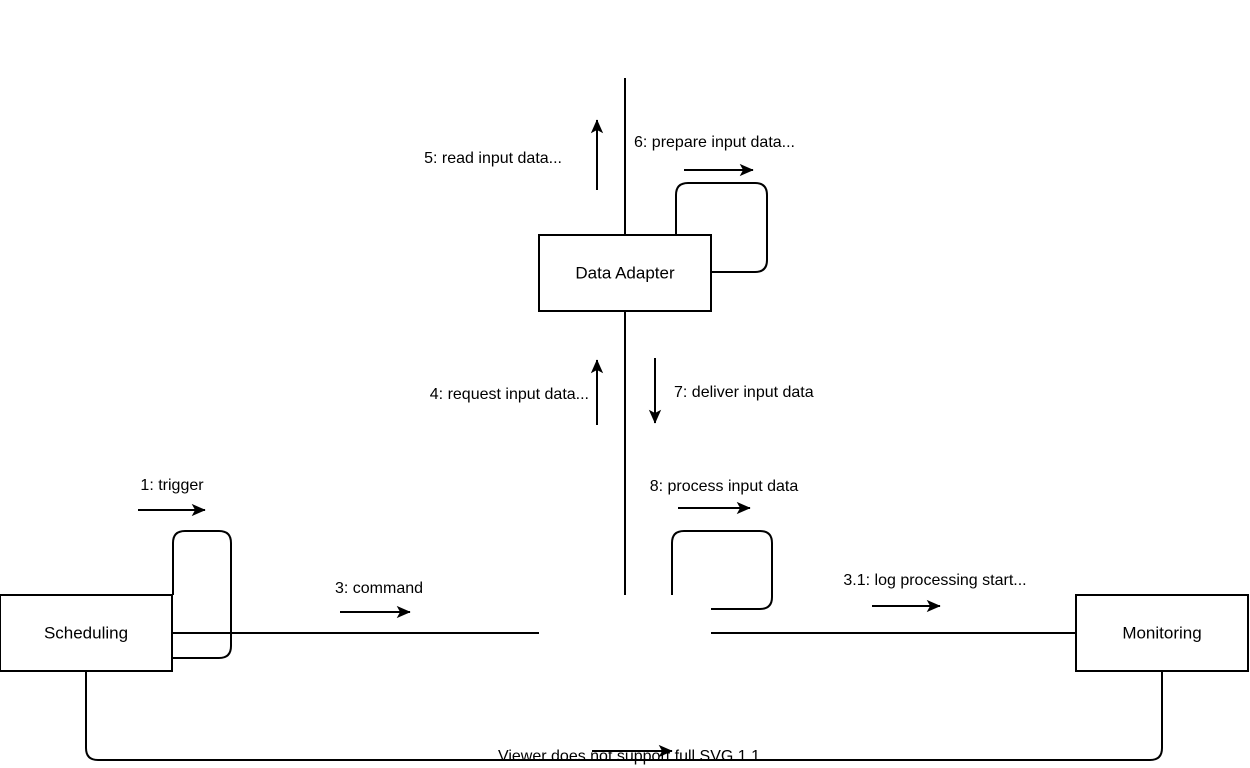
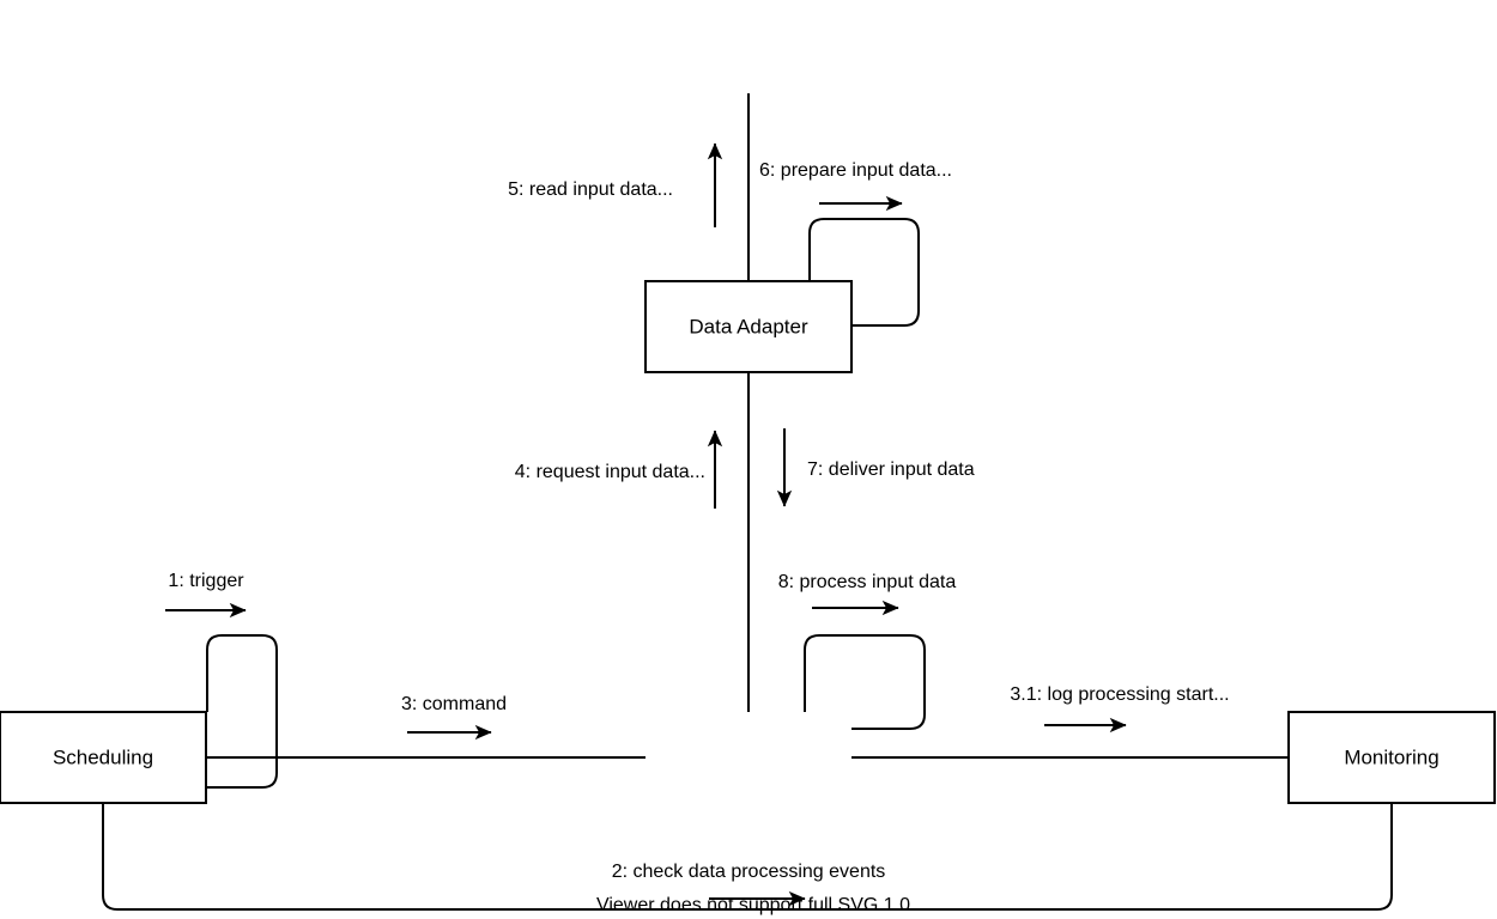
  Data Adapter
  Scheduling
  Monitoring
  1: trigger
+ 2: check data processing events
  3: command
  3.1: log processing start...
  4: request input data...
  5: read input data...
  6: prepare input data...
  7: deliver input data
  8: process input data
- Viewer does not support full SVG 1.1
+ Viewer does not support full SVG 1.0
